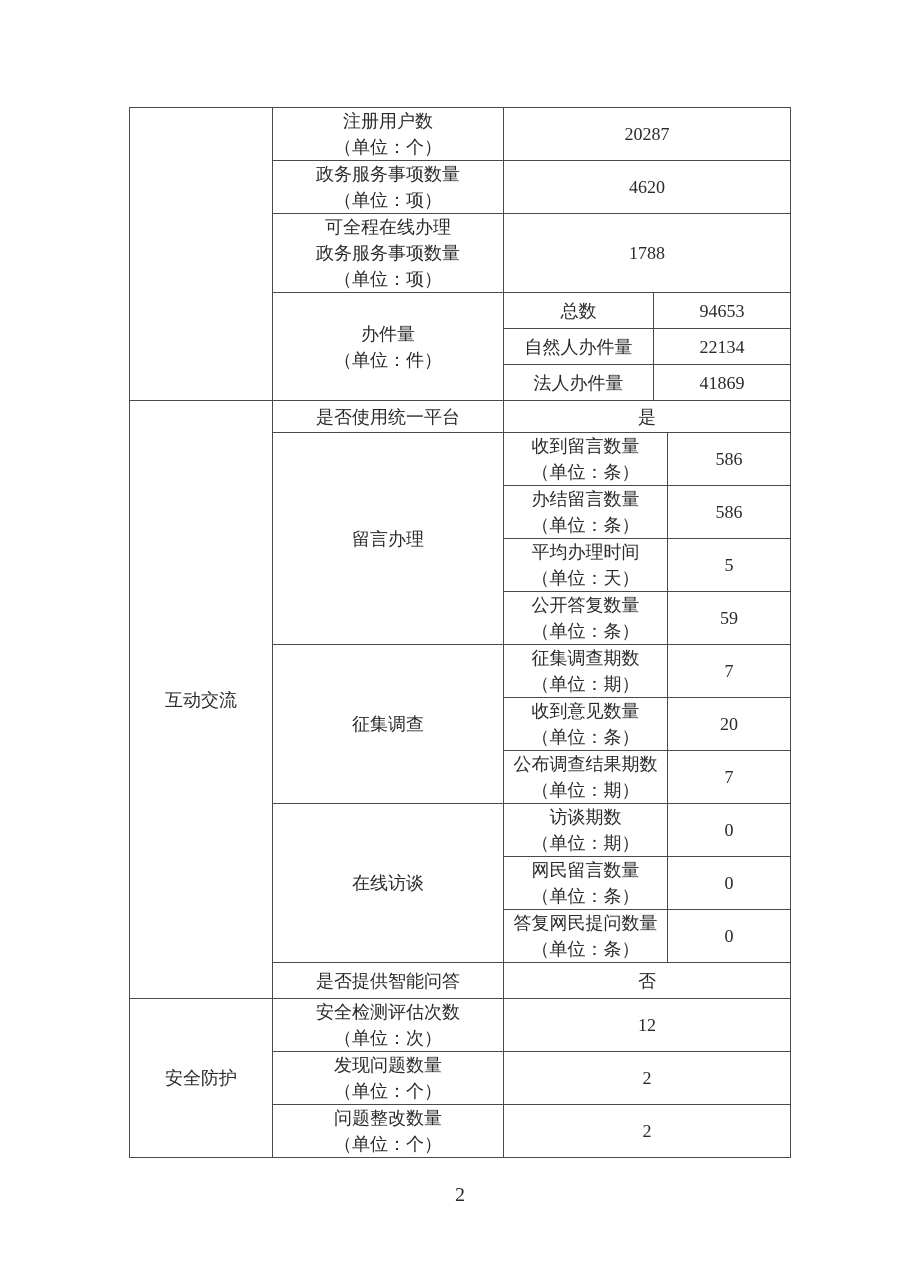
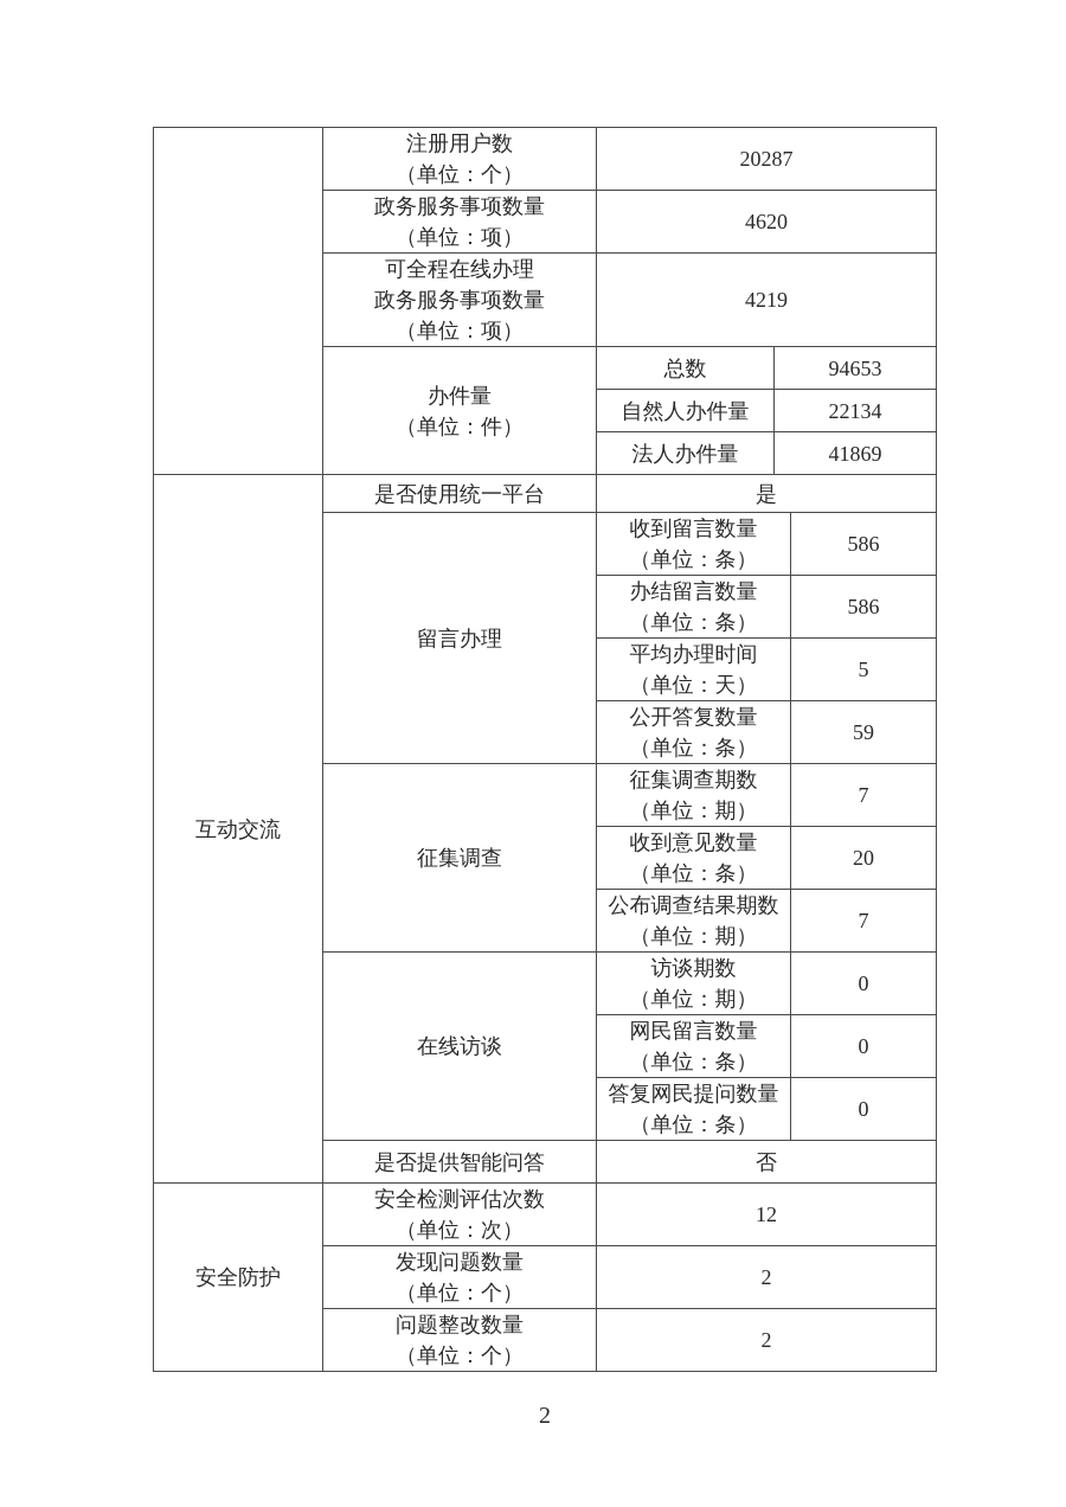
  	注册用户数 （单位：个）	20287
  政务服务事项数量 （单位：项）	4620
- 可全程在线办理 政务服务事项数量 （单位：项）	1788
+ 可全程在线办理 政务服务事项数量 （单位：项）	4219
  办件量 （单位：件）	总数	94653
  自然人办件量	22134
  法人办件量	41869
  互动交流	是否使用统一平台	是
  留言办理	收到留言数量 （单位：条）	586
  办结留言数量 （单位：条）	586
  平均办理时间 （单位：天）	5
  公开答复数量 （单位：条）	59
  征集调查	征集调查期数 （单位：期）	7
  收到意见数量 （单位：条）	20
  公布调查结果期数 （单位：期）	7
  在线访谈	访谈期数 （单位：期）	0
  网民留言数量 （单位：条）	0
  答复网民提问数量 （单位：条）	0
  是否提供智能问答	否
  安全防护	安全检测评估次数 （单位：次）	12
  发现问题数量 （单位：个）	2
  问题整改数量 （单位：个）	2
  2
